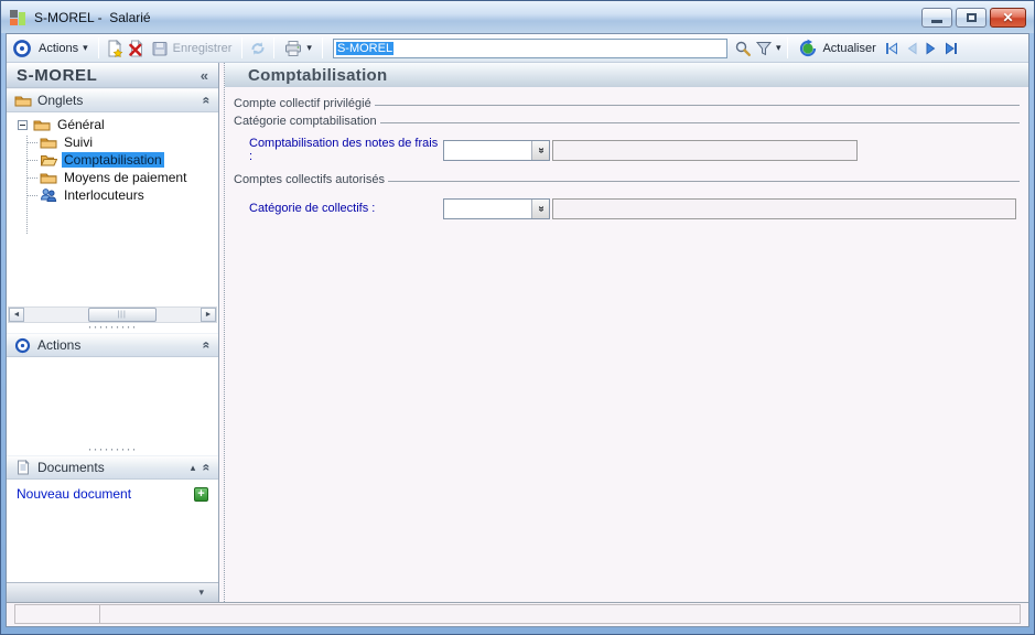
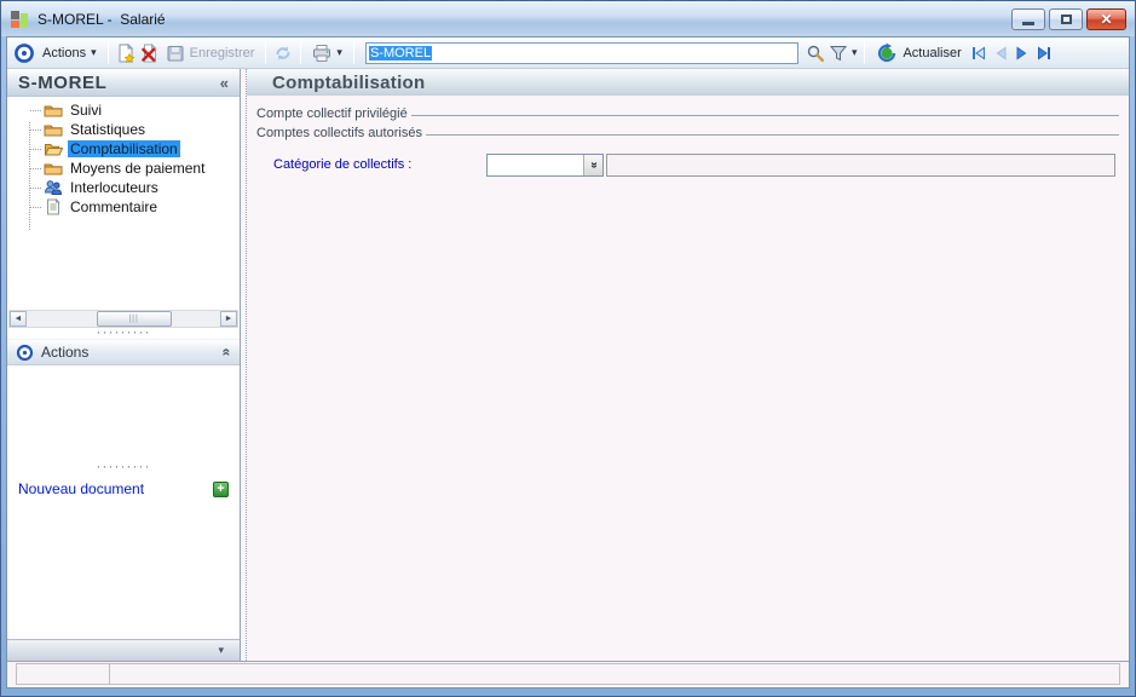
  S-MOREL - Salarié
  ✕
  Actions
  ▾
  Enregistrer
  ▾
  S-MOREL
  ▾
  Actualiser
  S-MOREL
  «
- Onglets
- Général
  Suivi
+ Statistiques
  Comptabilisation
  Moyens de paiement
  Interlocuteurs
+ Commentaire
  ·········
  Actions
  ·········
- Documents
- ▴
  Nouveau document
  +
  ▾
  Comptabilisation
  Compte collectif privilégié
- Catégorie comptabilisation
- Comptabilisation des notes de frais :
  Comptes collectifs autorisés
  Catégorie de collectifs :
